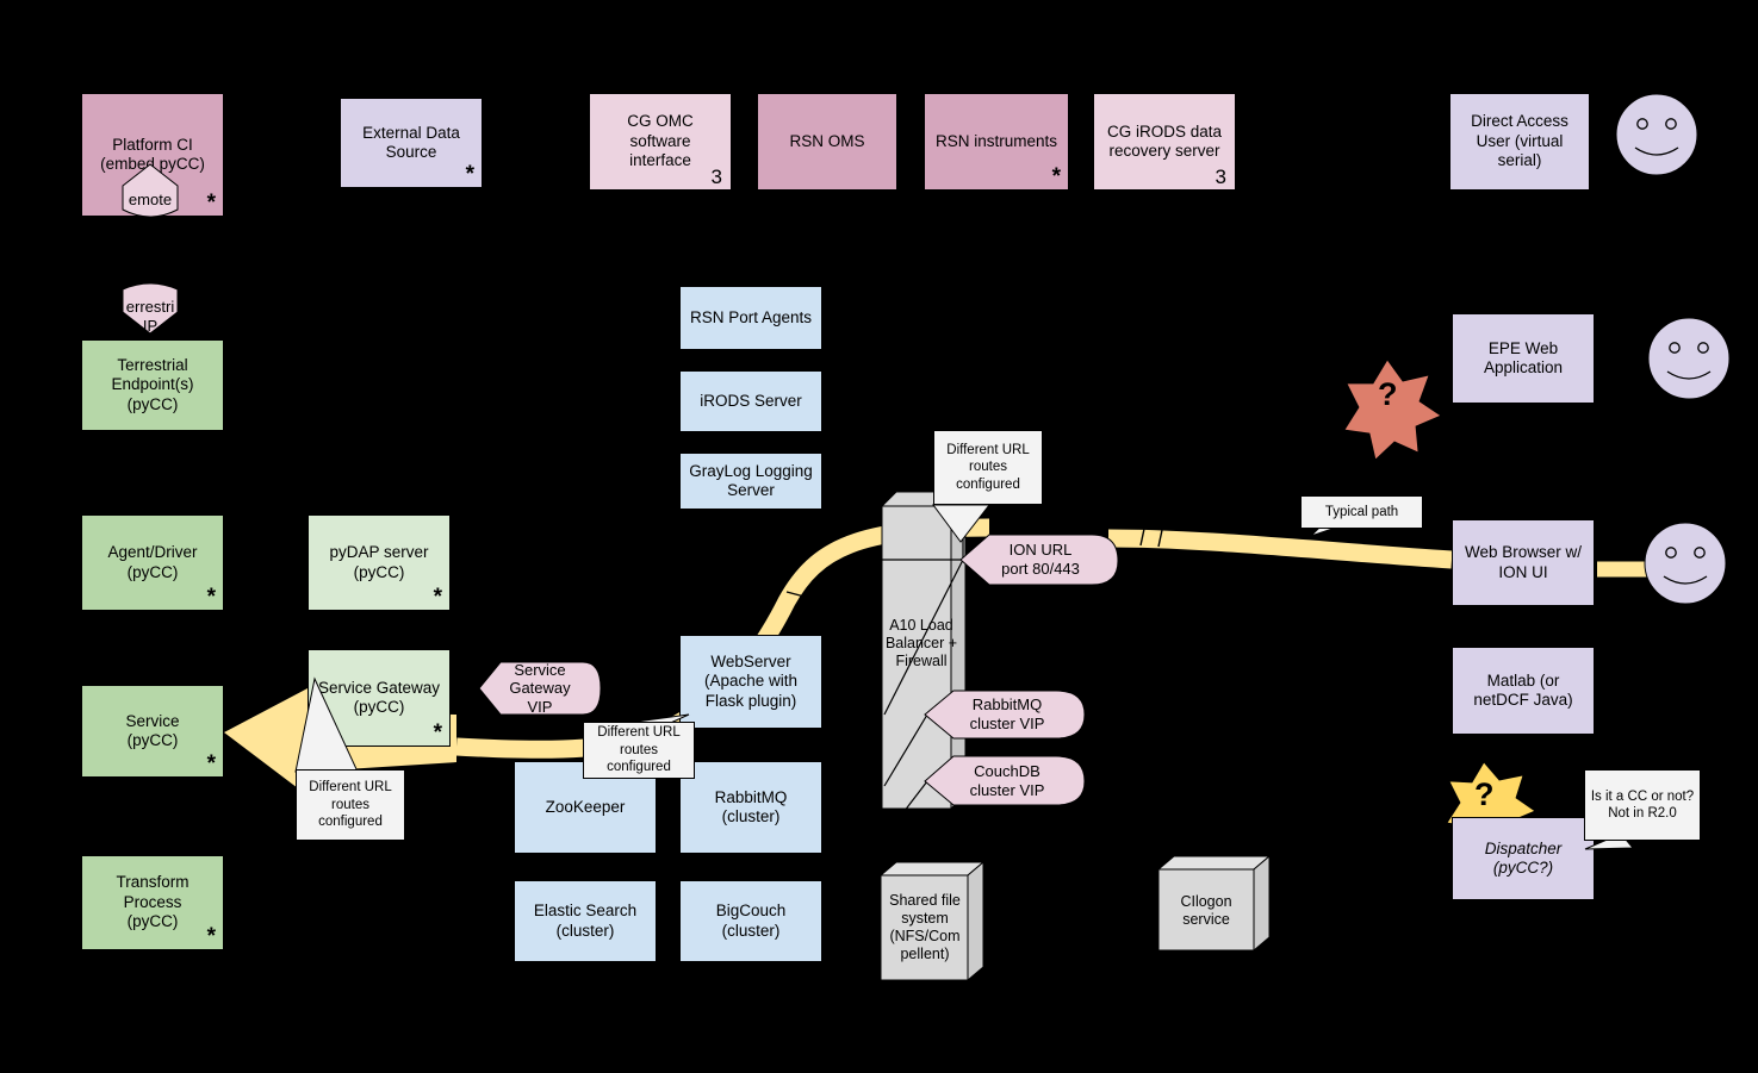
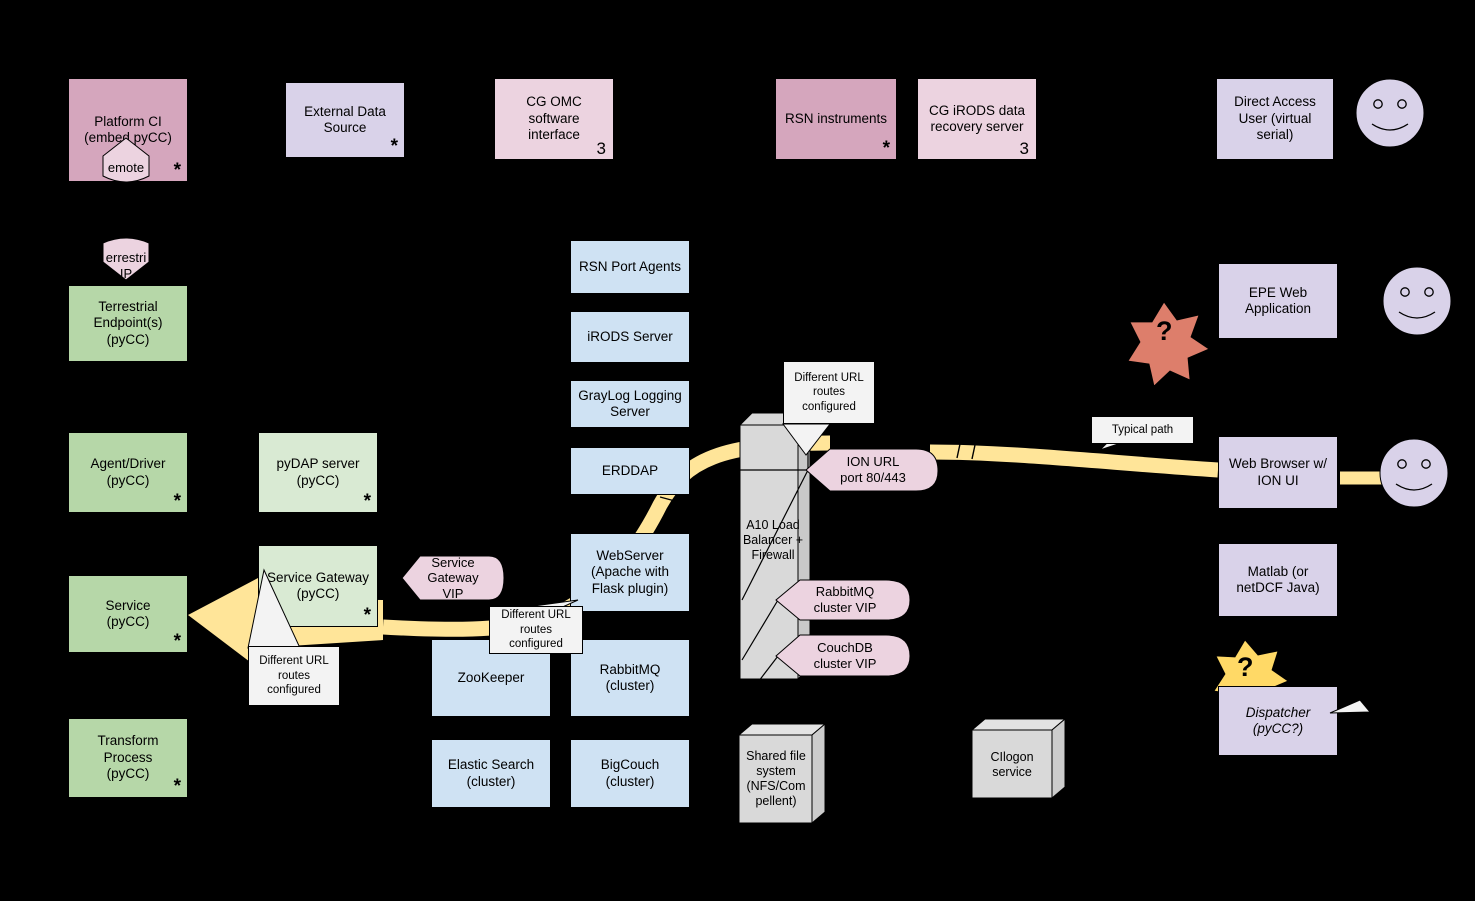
  Platform CI
  (embe pyCC)
  *
  emote
  External Data
  Source
  *
  CG OMC
  software
  interface
  3
- RSN OMS
  RSN instruments
  *
  CG iRODS data
  recovery server
  3
  Direct Access
  User (virtual
  serial)
  ?
  errestri
  IP
  Terrestrial
  Endpoint(s)
  (pyCC)
  RSN Port Agents
  iRODS Server
  GrayLog Logging
  Server
+ ERDDAP
  EPE Web
  Application
  Agent/Driver
  (pyCC)
  *
  pyDAP server
  (pyCC)
  *
  Web Browser w/
  ION UI
  Service
  (pyCC)
  *
  Service Gateway
  (pyCC)
  *
  Service
  Gateway
  VIP
  ION URL
  port 80/443
  RabbitMQ
  cluster VIP
  CouchDB
  cluster VIP
  Transform
  Process
  (pyCC)
  *
  WebServer
  (Apache with
  Flask plugin)
  ZooKeeper
  RabbitMQ
  (cluster)
  Elastic Search
  (cluster)
  BigCouch
  (cluster)
  A10 Load
  Balancer +
  Firewall
  Shared file
  system
  (NFS/Com
  pellent)
  CIlogon
  service
  Matlab (or
  netDCF Java)
  Dispatcher
  (pyCC?)
  ?
  Different URL
  routes
  configured
  Different URL
  routes
  configured
  Different URL
  routes
  configured
  Typical path
- Is it a CC or not?
- Not in R2.0
